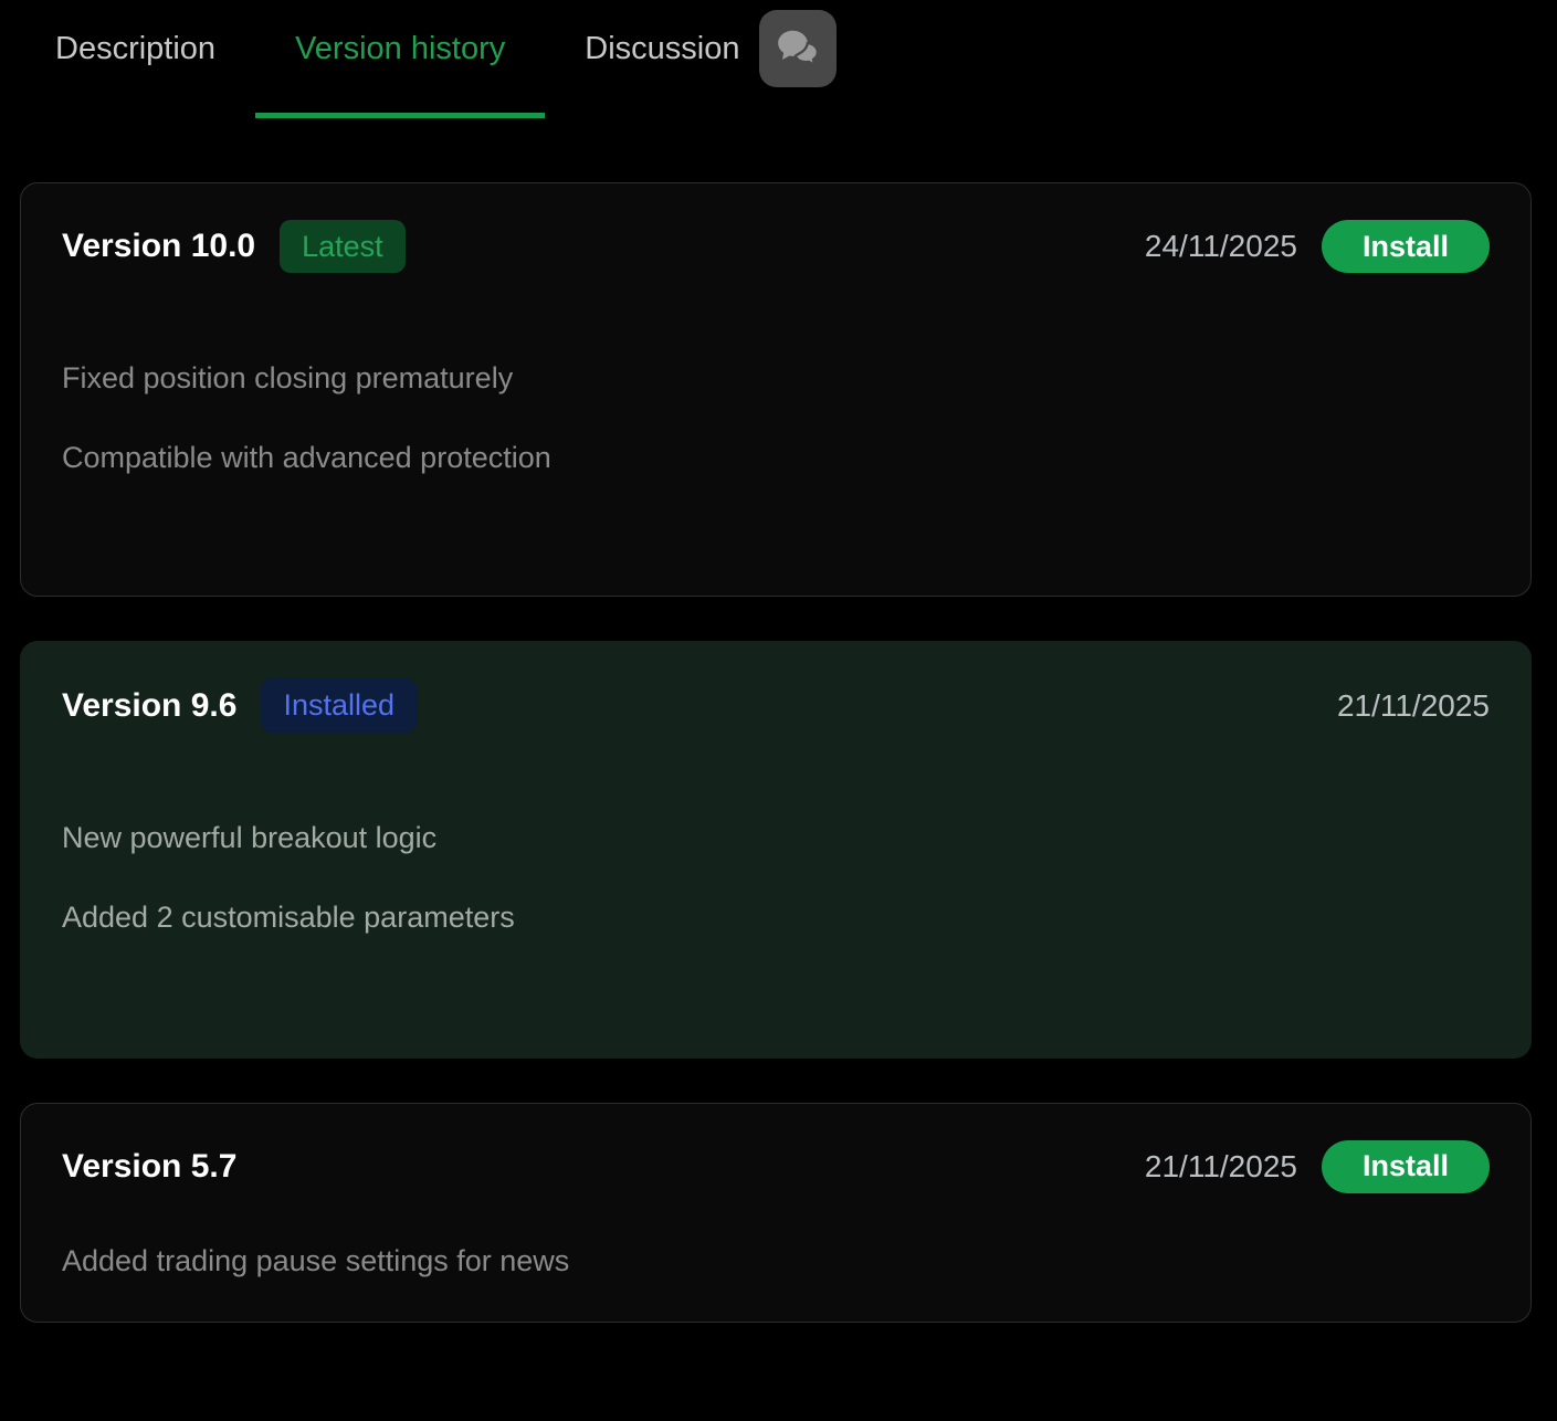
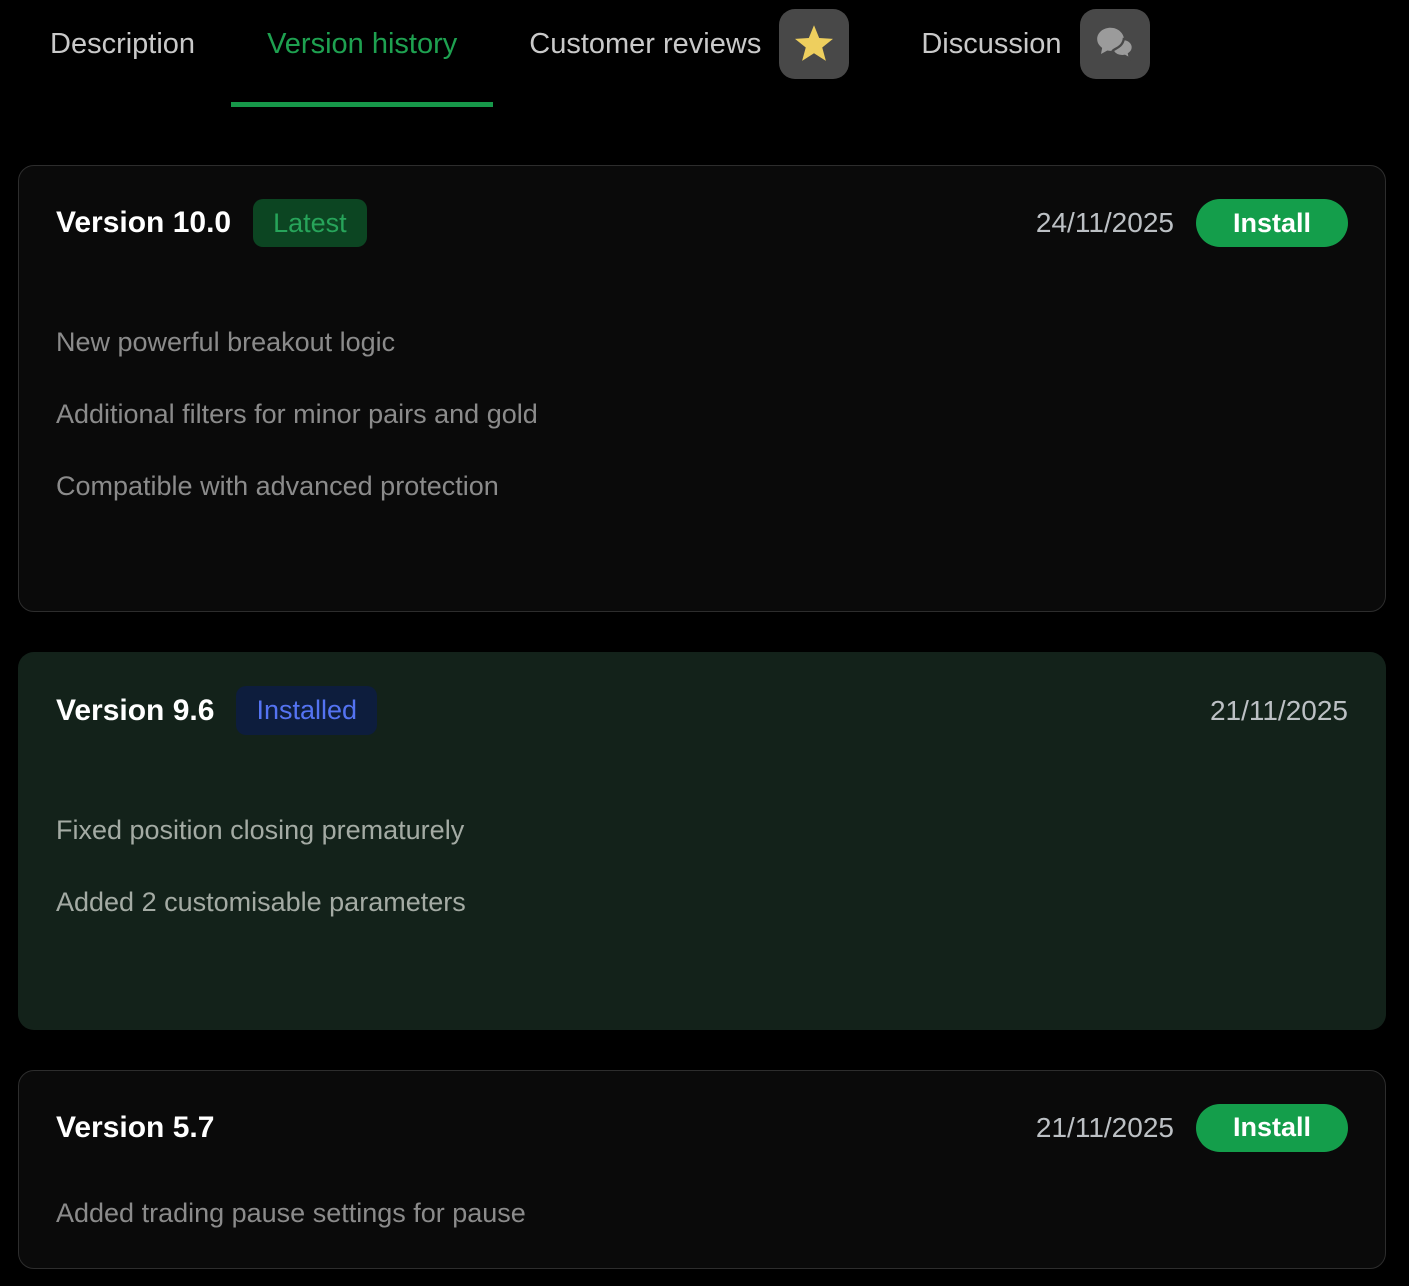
  Description
  Version history
+ Customer reviews
  Discussion
  Version 10.0
  Latest
  24/11/2025
  Install
- Fixed position closing prematurely
+ New powerful breakout logic
+ Additional filters for minor pairs and gold
  Compatible with advanced protection
  Version 9.6
  Installed
  21/11/2025
- New powerful breakout logic
+ Fixed position closing prematurely
  Added 2 customisable parameters
  Version 5.7
  21/11/2025
  Install
- Added trading pause settings for news
+ Added trading pause settings for pause
